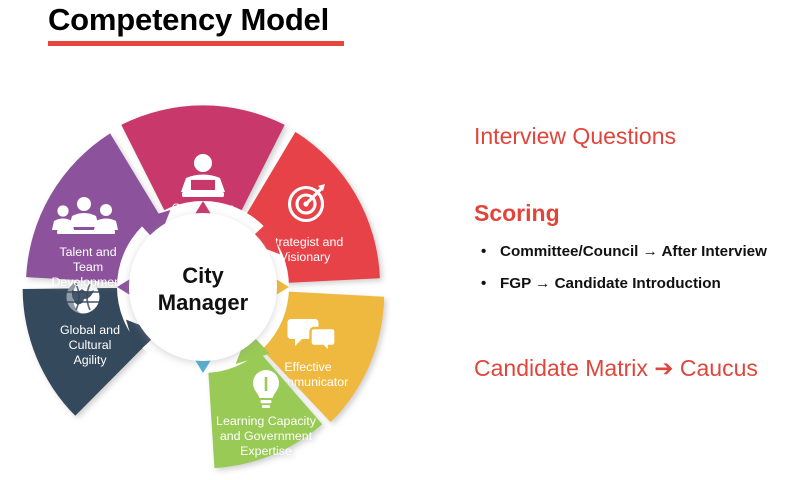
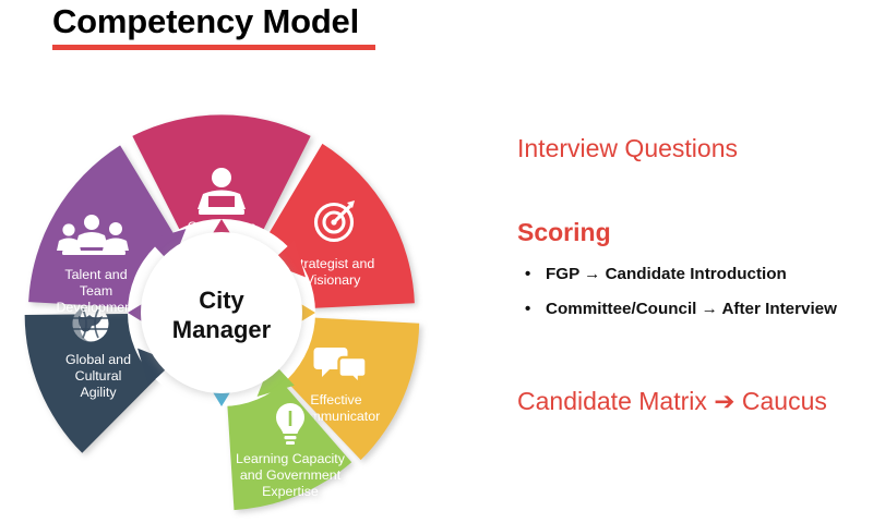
  Competency Model
  trategist and
  Visionary
  Effective
  mmunicator
  Learning Capacity
  and Government
  Expertise
  Global and
  Cultural
  Agility
  Talent and
  Team
  Developme
  City
  Manager
  Interview Questions
  Scoring
  •
- Committee/Council → After Interview
+ FGP → Candidate Introduction
  •
- FGP → Candidate Introduction
+ Committee/Council → After Interview
  Candidate Matrix ➔ Caucus
